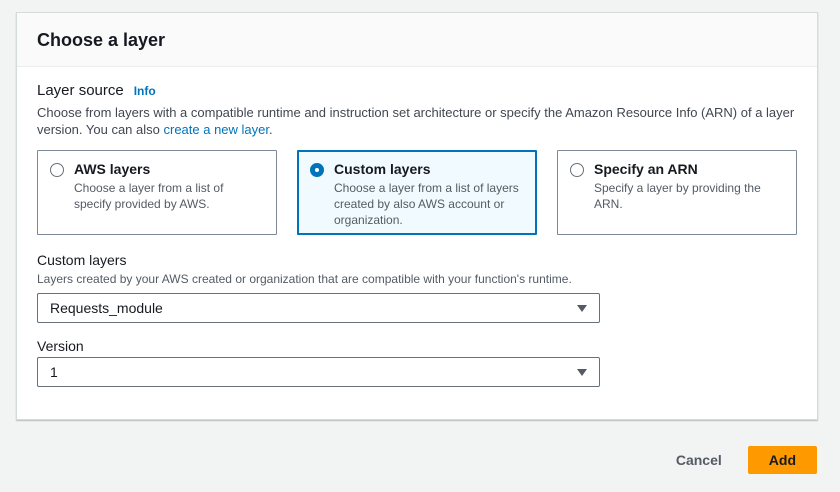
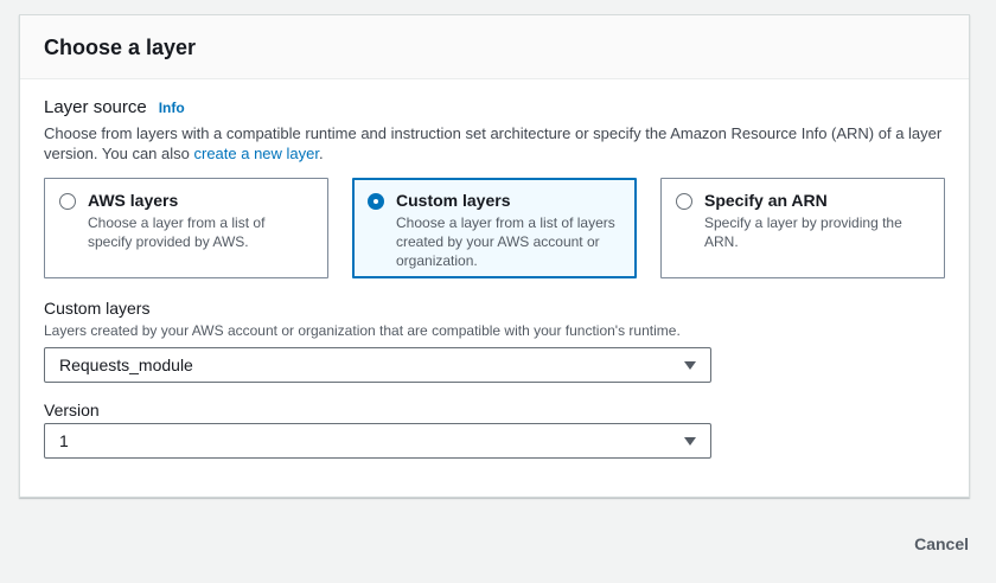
  Choose a layer
  Layer source
  Info
  Choose from layers with a compatible runtime and instruction set architecture or specify the Amazon Resource Info (ARN) of a layer version. You can also create a new layer.
  AWS layers
  Choose a layer from a list of specify provided by AWS.
  Custom layers
- Choose a layer from a list of layers created by also AWS account or organization.
+ Choose a layer from a list of layers created by your AWS account or organization.
  Specify an ARN
  Specify a layer by providing the ARN.
  Custom layers
- Layers created by your AWS created or organization that are compatible with your function's runtime.
+ Layers created by your AWS account or organization that are compatible with your function's runtime.
  Requests_module
  Version
  1
  Cancel
- Add
